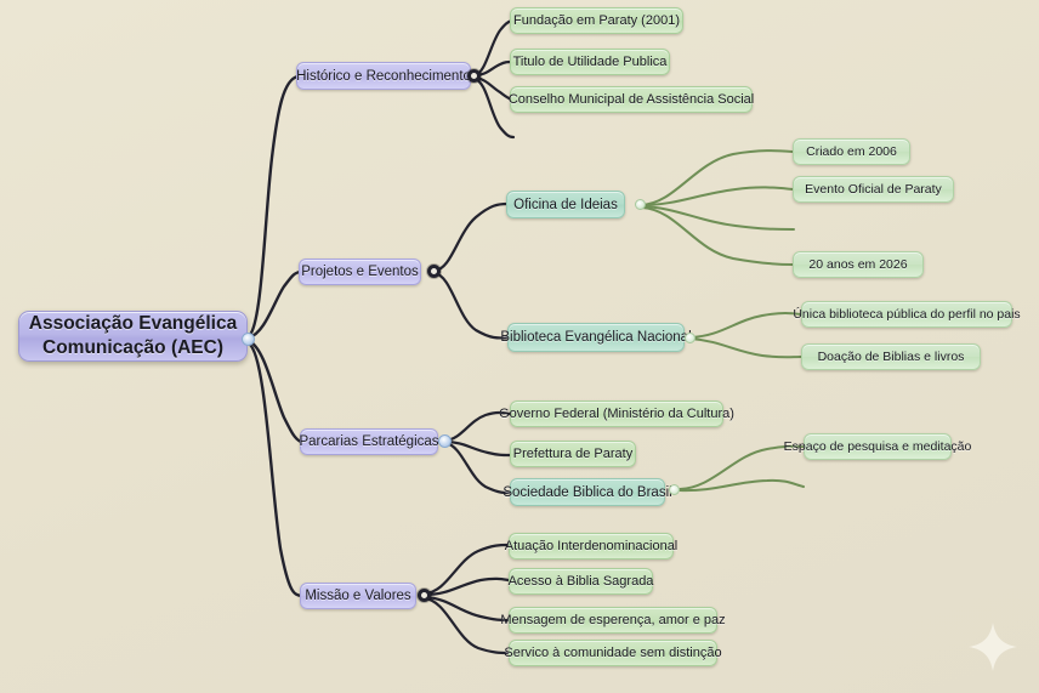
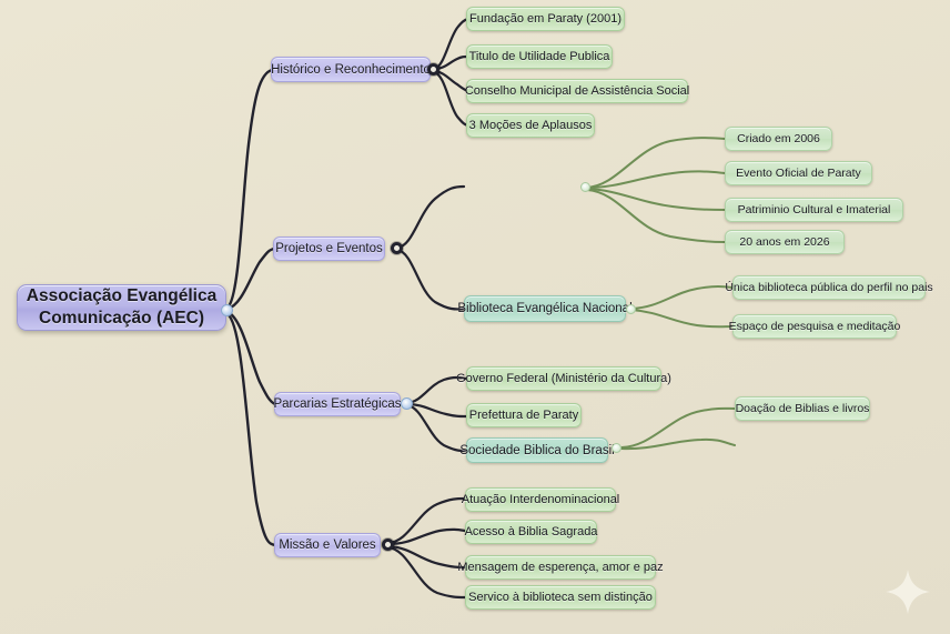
  Associação Evangélica
  Comunicação (AEC)
  Histórico e Reconheciment
  Fundação em Paraty (2001)
  Titulo de Utilidade Publica
  Conselho Municipal de Assistência Social
+ 3 Moções de Aplausos
  Projetos e Eventos
- Oficina de Ideias
  Criado em 2006
  Evento Oficial de Paraty
+ Patriminio Cultural e Imaterial
  20 anos em 2026
  Biblioteca Evangélica Nacion
  Única biblioteca pública do perfil no pais
- Doação de Biblias e livros
+ Espaço de pesquisa e meditação
  Parcarias Estratégicas
  Governo Federal (Ministério da Cultura)
  Prefettura de Paraty
  Sociedade Biblica do Brasi
- Espaço de pesquisa e meditação
+ Doação de Biblias e livros
  Missão e Valores
  Atuação Interdenominacional
  Acesso à Biblia Sagrada
  Mensagem de esperença, amor e paz
- Servico à comunidade sem distinção
+ Servico à biblioteca sem distinção
